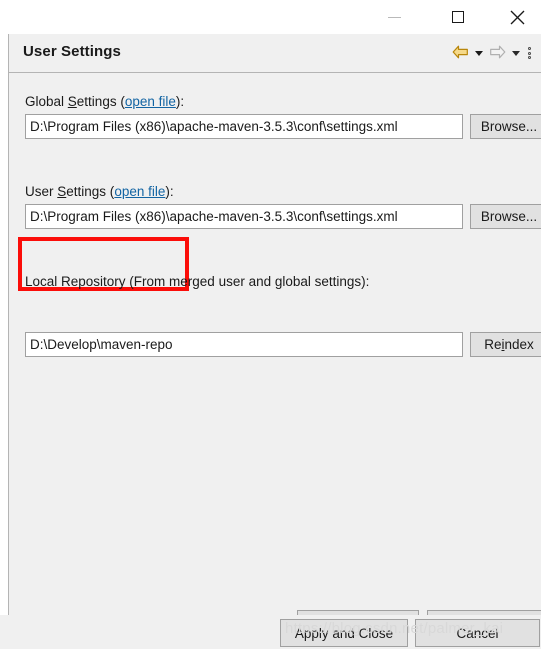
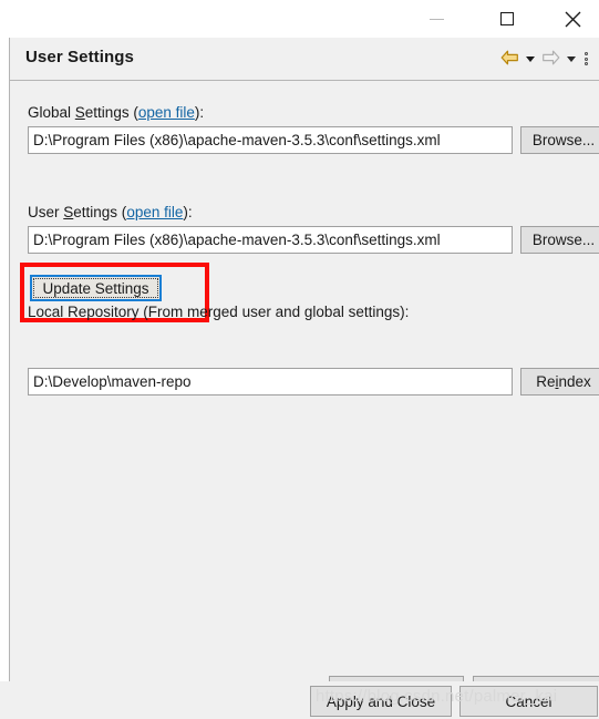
  User Settings
  Global Settings (open file):
  D:\Program Files (x86)\apache-maven-3.5.3\conf\settings.xml
  Browse...
  User Settings (open file):
  D:\Program Files (x86)\apache-maven-3.5.3\conf\settings.xml
  Browse...
+ Update Settings
  Local Repository (From merged user and global settings):
  D:\Develop\maven-repo
  Re
  i
  ndex
  Apply and Close
  Cancel
  https://blog.csdn.net/palmer_kai
